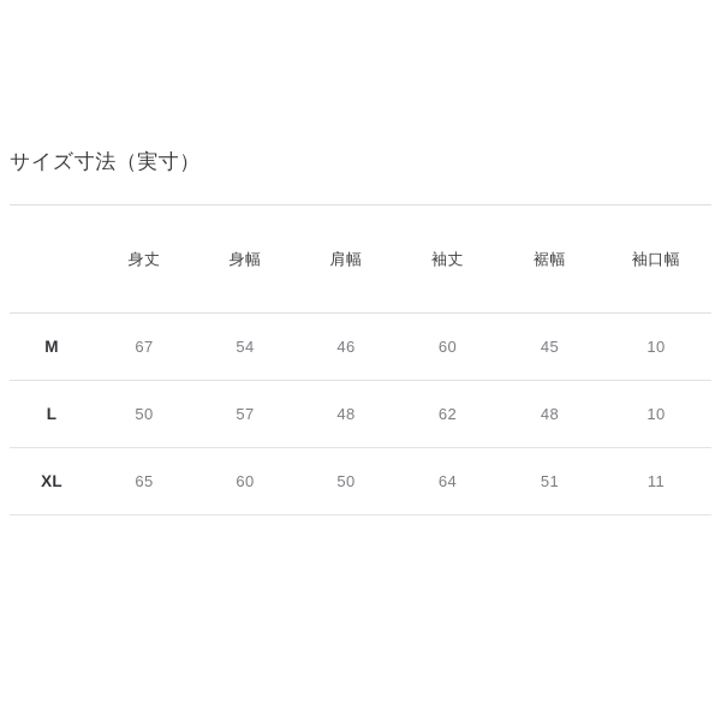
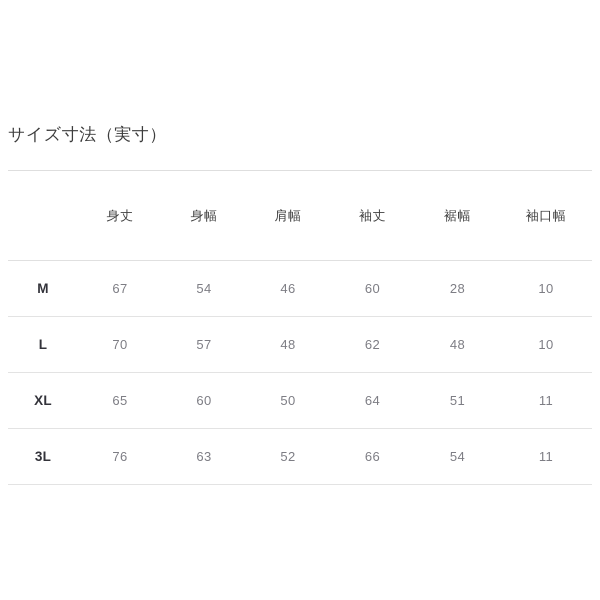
  サイズ寸法（実寸）
  	身丈	身幅	肩幅	袖丈	裾幅	袖口幅
- M	67	54	46	60	45	10
+ M	67	54	46	60	28	10
- L	50	57	48	62	48	10
+ L	70	57	48	62	48	10
  XL	65	60	50	64	51	11
+ 3L	76	63	52	66	54	11
